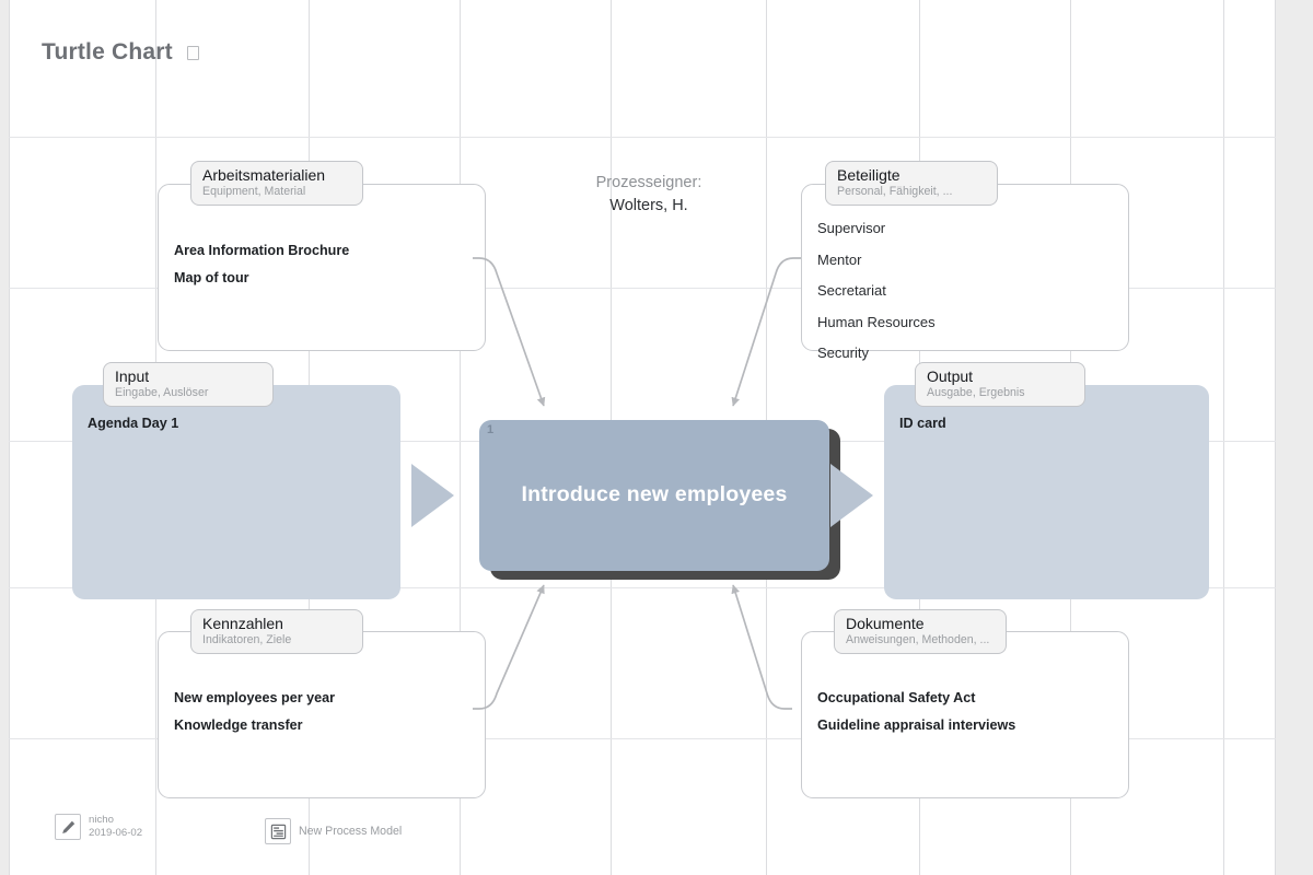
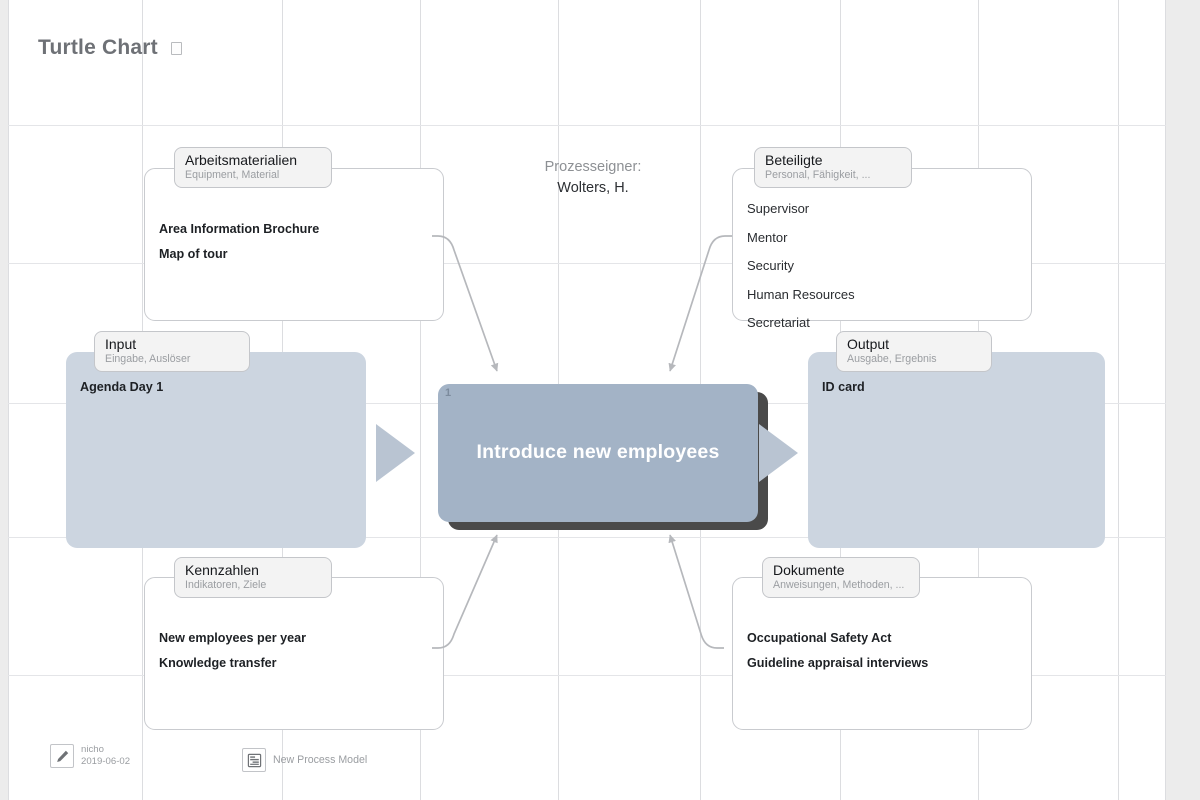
  Turtle Chart
  Prozesseigner:
  Wolters, H.
  Agenda Day 1
  Input
  Eingabe, Auslöser
  ID card
  Output
  Ausgabe, Ergebnis
  Area Information Brochure
  Map of tour
  Arbeitsmaterialien
  Equipment, Material
  Supervisor
  Mentor
- Secretariat
+ Security
  Human Resources
- Security
+ Secretariat
  Beteiligte
  Personal, Fähigkeit, ...
  New employees per year
  Knowledge transfer
  Kennzahlen
  Indikatoren, Ziele
  Occupational Safety Act
  Guideline appraisal interviews
  Dokumente
  Anweisungen, Methoden, ...
  1
  Introduce new employees
  nicho
  2019-06-02
  New Process Model
